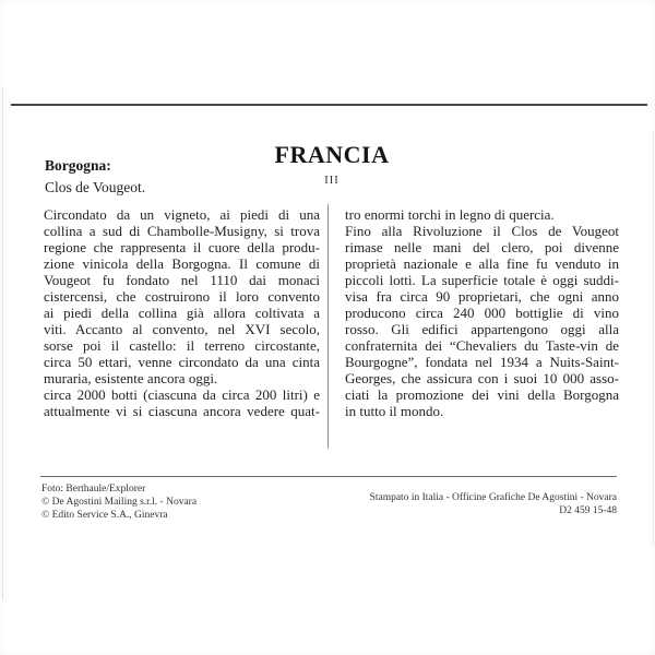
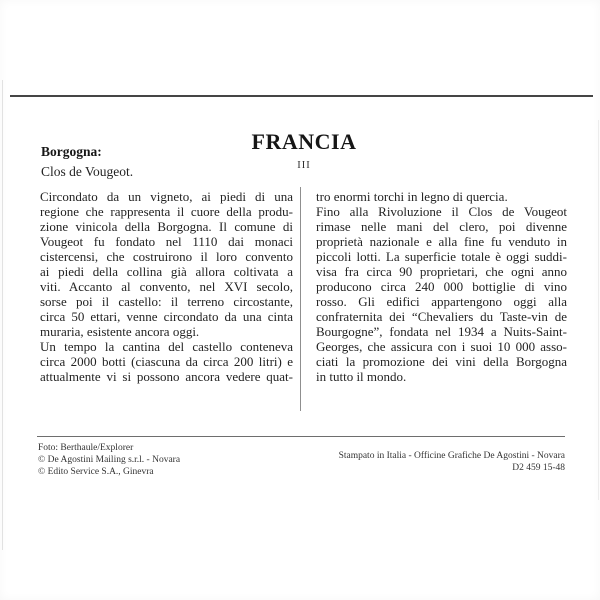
  FRANCIA
  III
  Borgogna:
  Clos de Vougeot.
  Circondato da un vigneto, ai piedi di una
- collina a sud di Chambolle-Musigny, si trova
  regione che rappresenta il cuore della produ-
  zione vinicola della Borgogna. Il comune di
  Vougeot fu fondato nel 1110 dai monaci
  cistercensi, che costruirono il loro convento
  ai piedi della collina già allora coltivata a
  viti. Accanto al convento, nel XVI secolo,
  sorse poi il castello: il terreno circostante,
  circa 50 ettari, venne circondato da una cinta
  muraria, esistente ancora oggi.
+ Un tempo la cantina del castello conteneva
  circa 2000 botti (ciascuna da circa 200 litri) e
- attualmente vi si ciascuna ancora vedere quat-
+ attualmente vi si possono ancora vedere quat-
  tro enormi torchi in legno di quercia.
  Fino alla Rivoluzione il Clos de Vougeot
  rimase nelle mani del clero, poi divenne
  proprietà nazionale e alla fine fu venduto in
  piccoli lotti. La superficie totale è oggi suddi-
  visa fra circa 90 proprietari, che ogni anno
  producono circa 240 000 bottiglie di vino
  rosso. Gli edifici appartengono oggi alla
  confraternita dei “Chevaliers du Taste-vin de
  Bourgogne”, fondata nel 1934 a Nuits-Saint-
  Georges, che assicura con i suoi 10 000 asso-
  ciati la promozione dei vini della Borgogna
  in tutto il mondo.
  Foto: Berthaule/Explorer
  © De Agostini Mailing s.r.l. - Novara
  © Edito Service S.A., Ginevra
  Stampato in Italia - Officine Grafiche De Agostini - Novara
  D2 459 15-48
